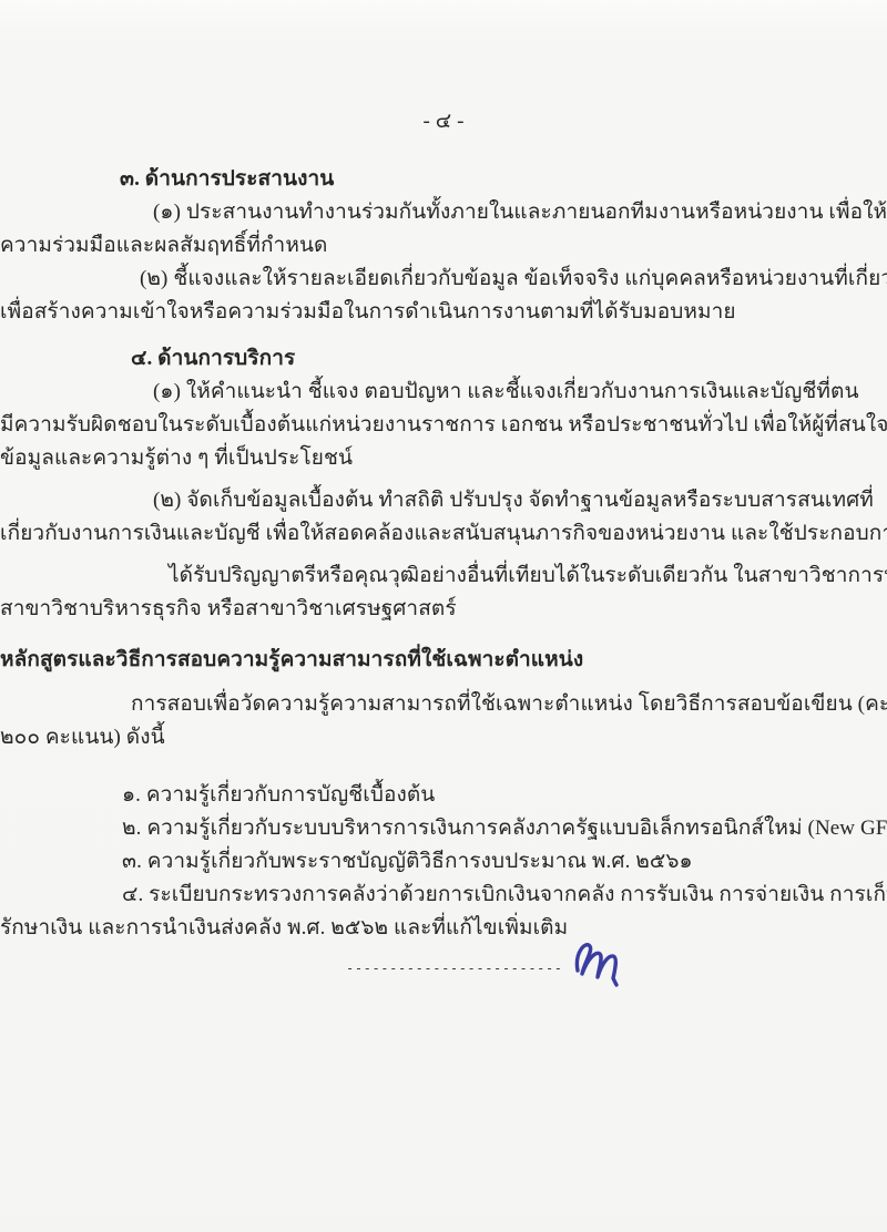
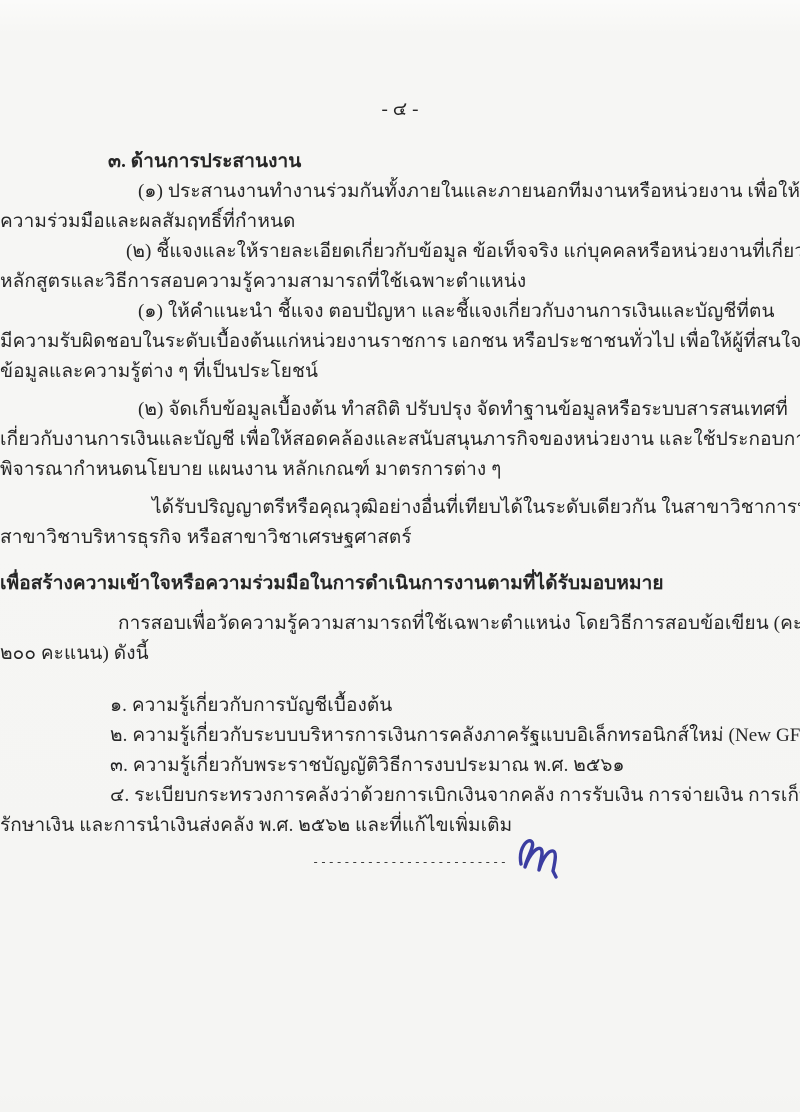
  - ๔ -
  ๓. ด้านการประสานงาน
  (๑) ประสานงานทำงานร่วมกันทั้งภายในและภายนอกทีมงานหรือหน่วยงาน เพื่อให้
  ความร่วมมือและผลสัมฤทธิ์ที่กำหนด
  (๒) ชี้แจงและให้รายละเอียดเกี่ยวกับข้อมูล ข้อเท็จจริง แก่บุคคลหรือหน่วยงานที่เกี่ย
- เพื่อสร้างความเข้าใจหรือความร่วมมือในการดำเนินการงานตามที่ได้รับมอบหมาย
+ หลักสูตรและวิธีการสอบความรู้ความสามารถที่ใช้เฉพาะตำแหน่ง
- ๔. ด้านการบริการ
  (๑) ให้คำแนะนำ ชี้แจง ตอบปัญหา และชี้แจงเกี่ยวกับงานการเงินและบัญชีที่ตน
  มีความรับผิดชอบในระดับเบื้องต้นแก่หน่วยงานราชการ เอกชน หรือประชาชนทั่วไป เพื่อให้ผู้ที่สนใจ
  ข้อมูลและความรู้ต่าง ๆ ที่เป็นประโยชน์
  (๒) จัดเก็บข้อมูลเบื้องต้น ทำสถิติ ปรับปรุง จัดทำฐานข้อมูลหรือระบบสารสนเทศที่
  เกี่ยวกับงานการเงินและบัญชี เพื่อให้สอดคล้องและสนับสนุนภารกิจของหน่วยงาน และใช้ประกอบก
+ พิจารณากำหนดนโยบาย แผนงาน หลักเกณฑ์ มาตรการต่าง ๆ
  ได้รับปริญญาตรีหรือคุณวุฒิอย่างอื่นที่เทียบได้ในระดับเดียวกัน ในสาขาวิชาการ
  สาขาวิชาบริหารธุรกิจ หรือสาขาวิชาเศรษฐศาสตร์
- หลักสูตรและวิธีการสอบความรู้ความสามารถที่ใช้เฉพาะตำแหน่ง
+ เพื่อสร้างความเข้าใจหรือความร่วมมือในการดำเนินการงานตามที่ได้รับมอบหมาย
  การสอบเพื่อวัดความรู้ความสามารถที่ใช้เฉพาะตำแหน่ง โดยวิธีการสอบข้อเขียน (คะ
  ๒๐๐ คะแนน) ดังนี้
  ๑. ความรู้เกี่ยวกับการบัญชีเบื้องต้น
  ๒. ความรู้เกี่ยวกับระบบบริหารการเงินการคลังภาครัฐแบบอิเล็กทรอนิกส์ใหม่ (New GF
  ๓. ความรู้เกี่ยวกับพระราชบัญญัติวิธีการงบประมาณ พ.ศ. ๒๕๖๑
  ๔. ระเบียบกระทรวงการคลังว่าด้วยการเบิกเงินจากคลัง การรับเงิน การจ่ายเงิน การเก็
  รักษาเงิน และการนำเงินส่งคลัง พ.ศ. ๒๕๖๒ และที่แก้ไขเพิ่มเติม
  -------------------------
